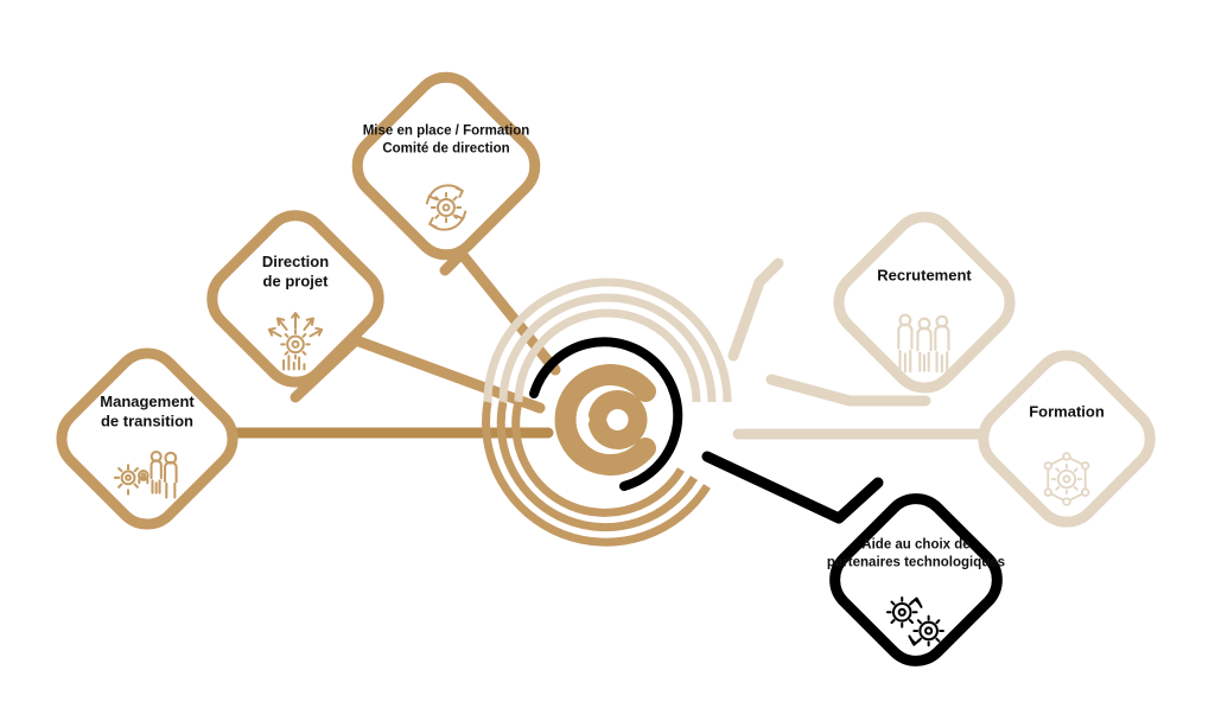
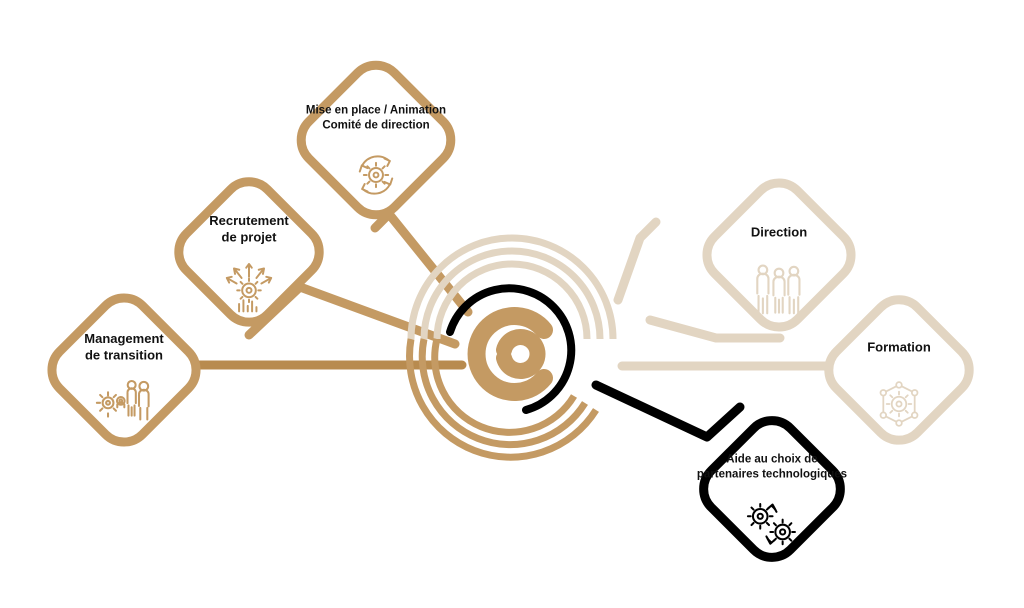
  Management
  de transition
- Direction
+ Recrutement
  de projet
- Mise en place / Formation
+ Mise en place / Animation
  Comité de direction
- Recrutement
+ Direction
  Formation
  Aide au choix de
  partenaires technologiques
